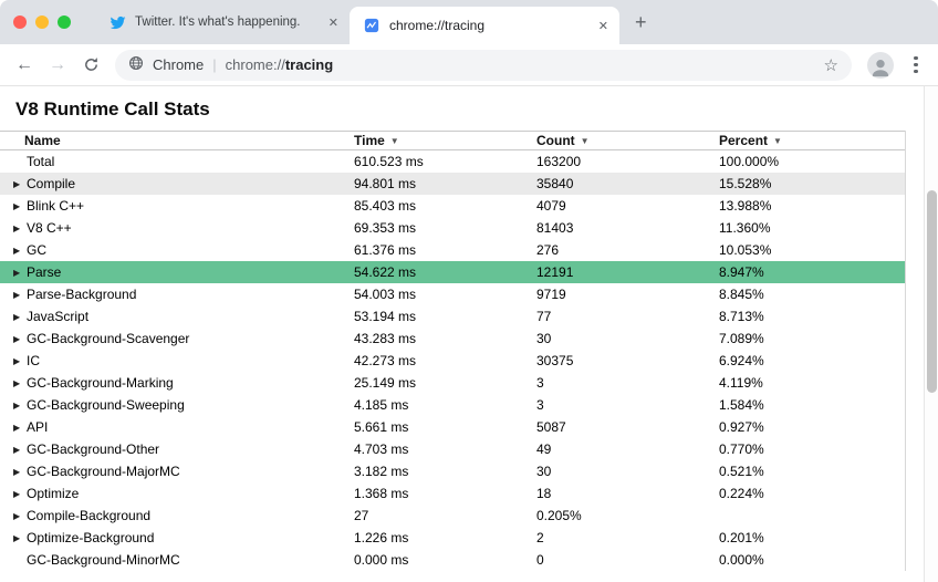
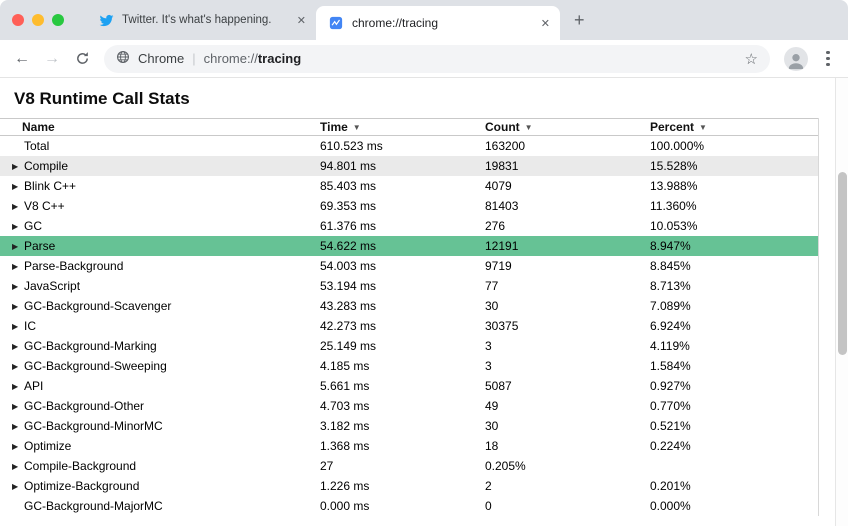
  Twitter. It's what's happening.
  ✕
  chrome://tracing
  ✕
  +
  ←
  →
  Chrome
  |
  chrome://tracing
  ☆
  V8 Runtime Call Stats
  Name
  Time
  ▼
  Count
  ▼
  Percent
  ▼
  Total
  610.523 ms
  163200
  100.000%
  ▶
  Compile
  94.801 ms
- 35840
+ 19831
  15.528%
  ▶
  Blink C++
  85.403 ms
  4079
  13.988%
  ▶
  V8 C++
  69.353 ms
  81403
  11.360%
  ▶
  GC
  61.376 ms
  276
  10.053%
  ▶
  Parse
  54.622 ms
  12191
  8.947%
  ▶
  Parse-Background
  54.003 ms
  9719
  8.845%
  ▶
  JavaScript
  53.194 ms
  77
  8.713%
  ▶
  GC-Background-Scavenger
  43.283 ms
  30
  7.089%
  ▶
  IC
  42.273 ms
  30375
  6.924%
  ▶
  GC-Background-Marking
  25.149 ms
  3
  4.119%
  ▶
  GC-Background-Sweeping
  4.185 ms
  3
  1.584%
  ▶
  API
  5.661 ms
  5087
  0.927%
  ▶
  GC-Background-Other
  4.703 ms
  49
  0.770%
  ▶
- GC-Background-MajorMC
+ GC-Background-MinorMC
  3.182 ms
  30
  0.521%
  ▶
  Optimize
  1.368 ms
  18
  0.224%
  ▶
  Compile-Background
  27
  0.205%
  ▶
  Optimize-Background
  1.226 ms
  2
  0.201%
- GC-Background-MinorMC
+ GC-Background-MajorMC
  0.000 ms
  0
  0.000%
